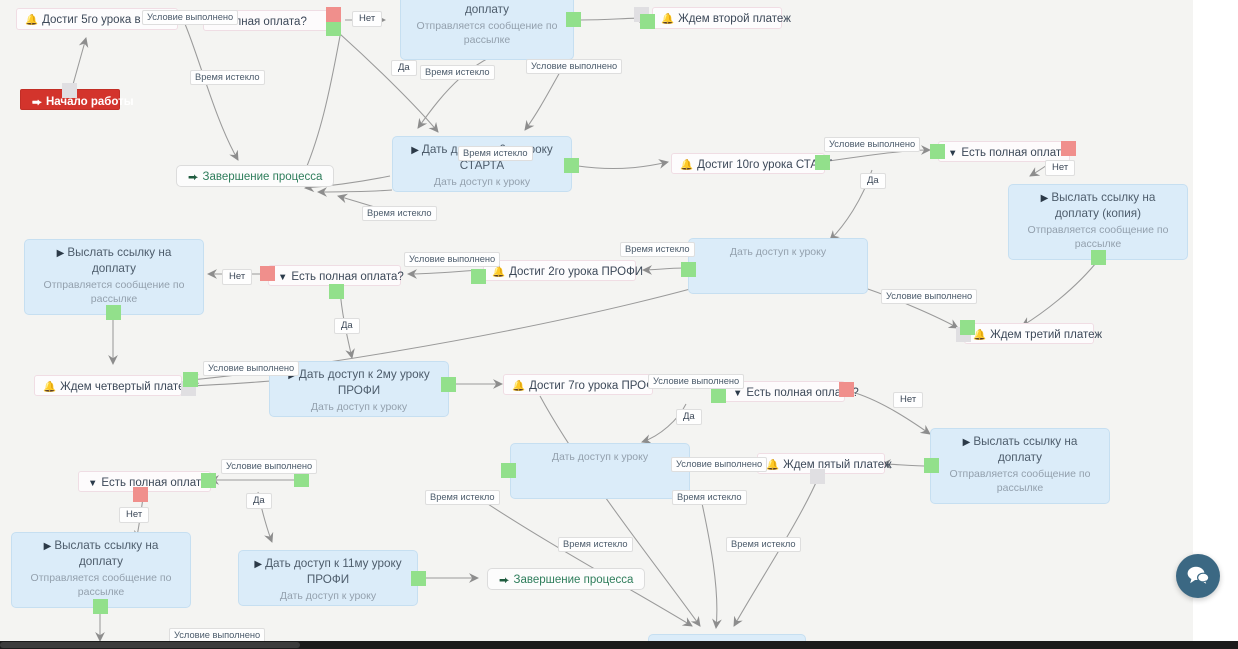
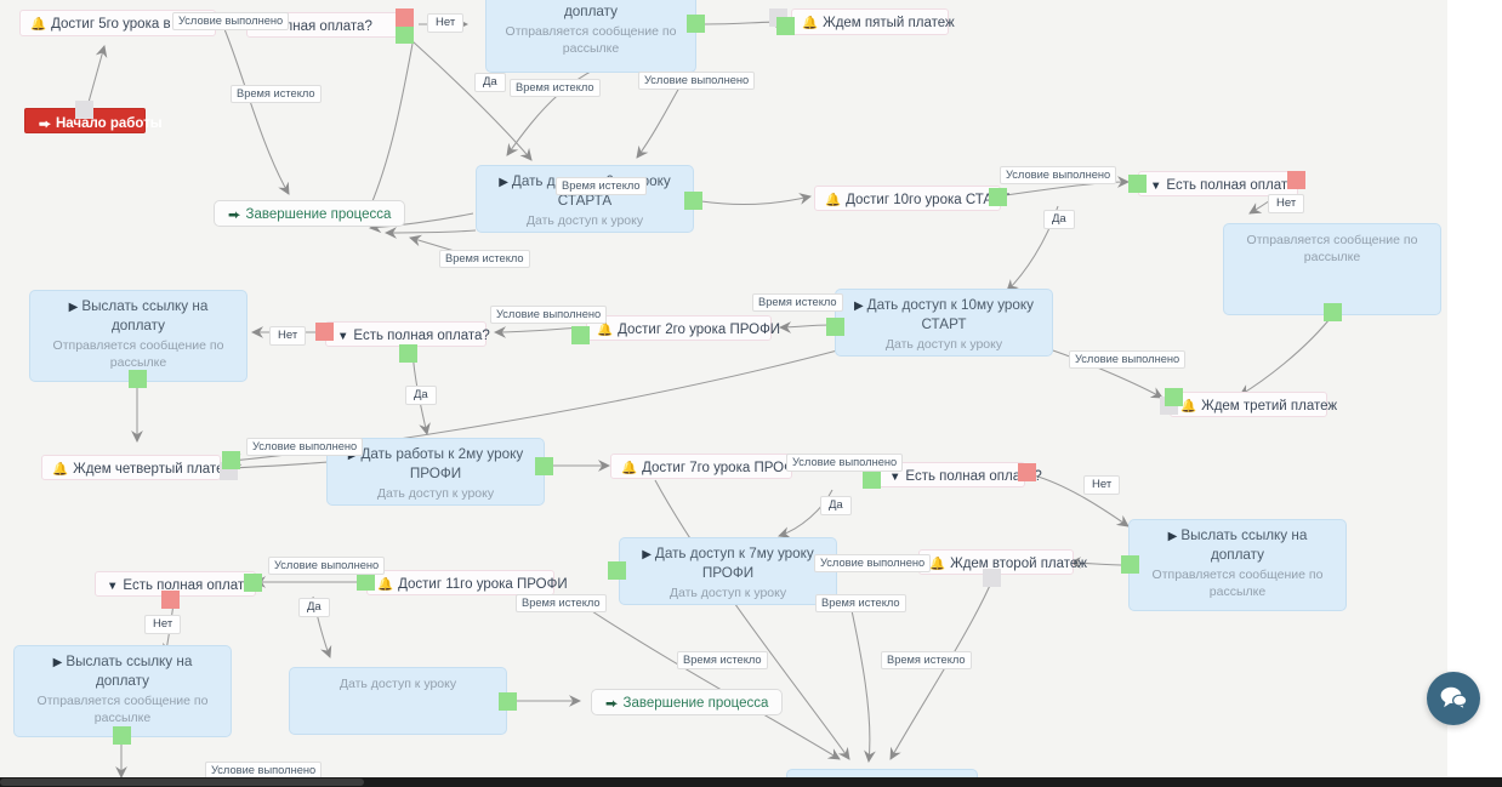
  🔔 Достиг 5го урока в
  ная оплата?
  Отправляется сообщение по рассылке
- 🔔 Ждем второй платеж
+ 🔔 Ждем пятый платеж
  ⮕ Начало работы
  ⮕ Завершение процесса
  Дать доступ к уроку
  🔔 Достиг 10го урока СТ
  ▼ Есть полная оплат
- ▶ Выслать ссылку на доплату (копия)
  Отправляется сообщение по рассылке
  ▶ Выслать ссылку на доплату
  Отправляется сообщение по рассылке
  ▼ Есть полная оплата?
  🔔 Достиг 2го урока ПРОФИ
+ ▶ Дать доступ к 10му уроку СТАРТ
  Дать доступ к уроку
  🔔 Ждем третий платеж
  🔔 Ждем четвертый плат
- Дать доступ к 2му уроку ПРОФИ
+ Дать работы к 2му уроку ПРОФИ
  Дать доступ к уроку
  🔔 Достиг 7го урока ПРО
  ▼ Есть полная опла?
  ▶ Выслать ссылку на доплату
  Отправляется сообщение по рассылке
  ▼ Есть полная оплат
+ 🔔 Достиг 11го урока ПРОФИ
+ ▶ Дать доступ к 7му уроку ПРОФИ
  Дать доступ к уроку
- 🔔 Ждем пятый платеж
+ 🔔 Ждем второй платеж
  ▶ Выслать ссылку на доплату
  Отправляется сообщение по рассылке
- ▶ Дать доступ к 11му уроку ПРОФИ
  Дать доступ к уроку
  ⮕ Завершение процесса
  Условие выполнено
  Нет
  Время истекло
  Да
  Время истекло
  Условие выполнено
  Время истекло
  Условие выполнено
  Да
  Нет
  Время истекло
  Условие выполнено
  Нет
  Время истекло
  Условие выполнено
  Да
  Условие выполнено
  Условие выполнено
  Да
  Условие выполнено
  Нет
  Условие выполнено
  Да
  Время истекло
  Время истекло
  Время истекло
  Время истекло
  Нет
  Условие выполнено
